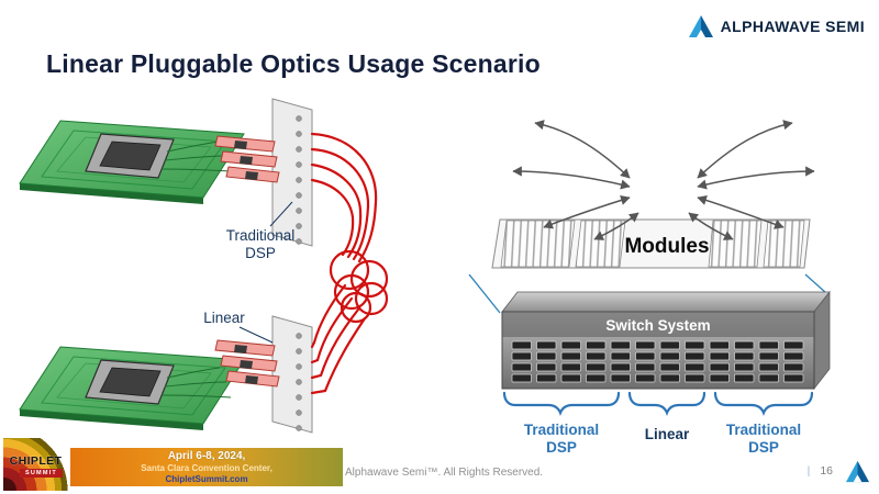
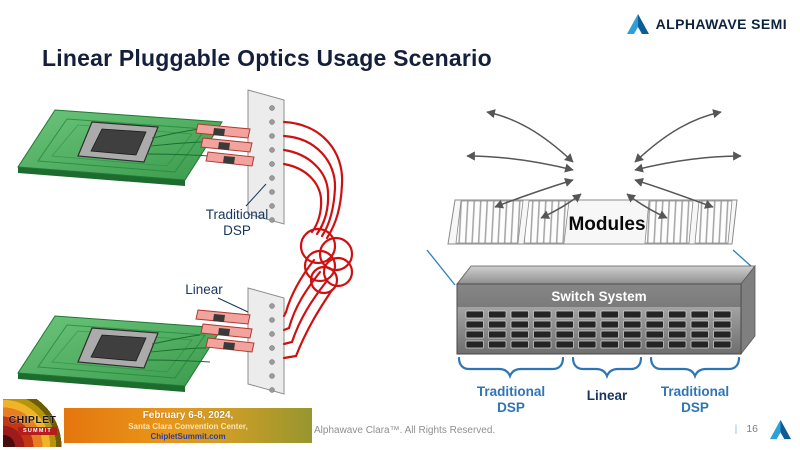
  Linear Pluggable Optics Usage Scenario
  ALPHAWAVE SEMI
  Traditional
  DSP
  Linear
  Modules
  Switch System
  Traditional
  DSP
  Linear
  Traditional
  DSP
  CHIPLET
- April 6-8, 2024,
+ February 6-8, 2024,
  Santa Clara Convention Center,
  ChipletSummit.com
- Alphawave Semi™. All Rights Reserved.
+ Alphawave Clara™. All Rights Reserved.
  | 16
